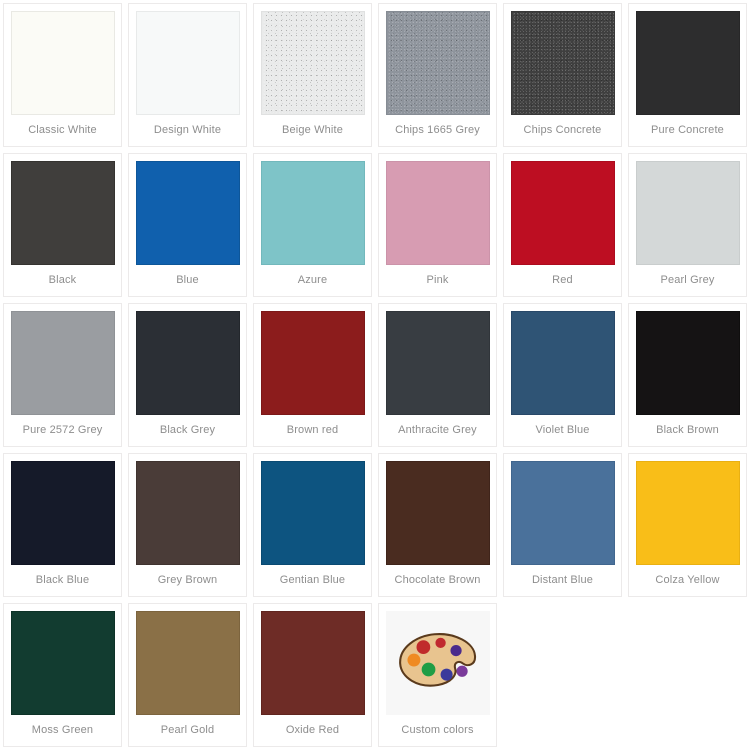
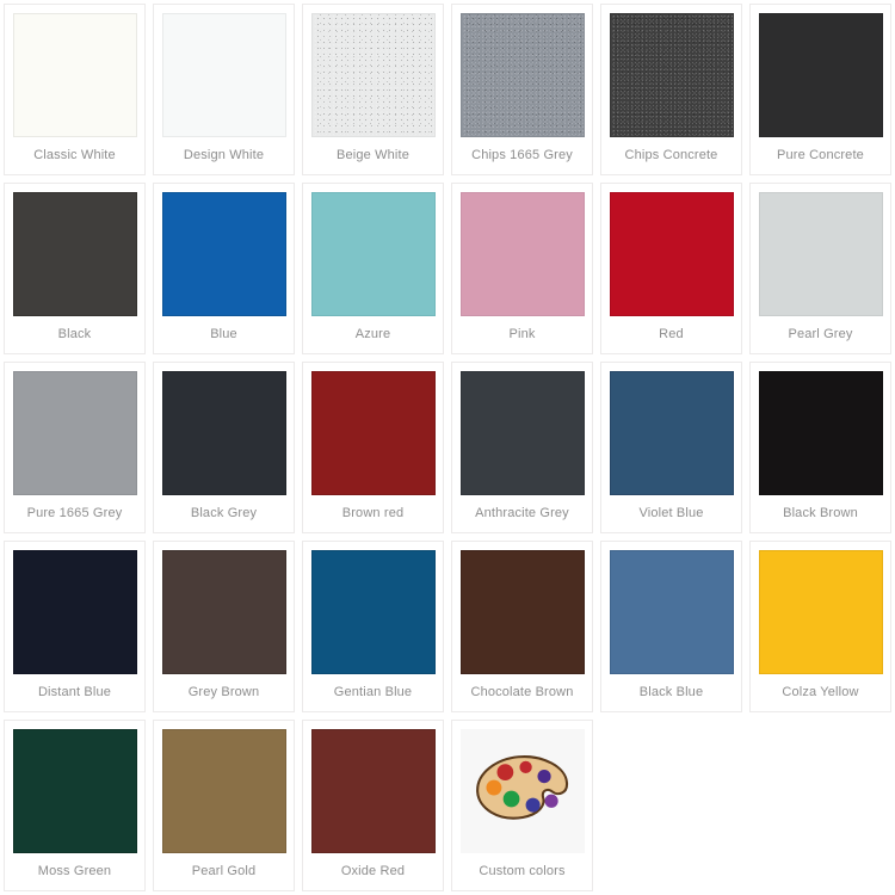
  Classic White
  Design White
  Beige White
  Chips 1665 Grey
  Chips Concrete
  Pure Concrete
  Black
  Blue
  Azure
  Pink
  Red
  Pearl Grey
- Pure 2572 Grey
+ Pure 1665 Grey
  Black Grey
  Brown red
  Anthracite Grey
  Violet Blue
  Black Brown
- Black Blue
+ Distant Blue
  Grey Brown
  Gentian Blue
  Chocolate Brown
- Distant Blue
+ Black Blue
  Colza Yellow
  Moss Green
  Pearl Gold
  Oxide Red
  Custom colors
